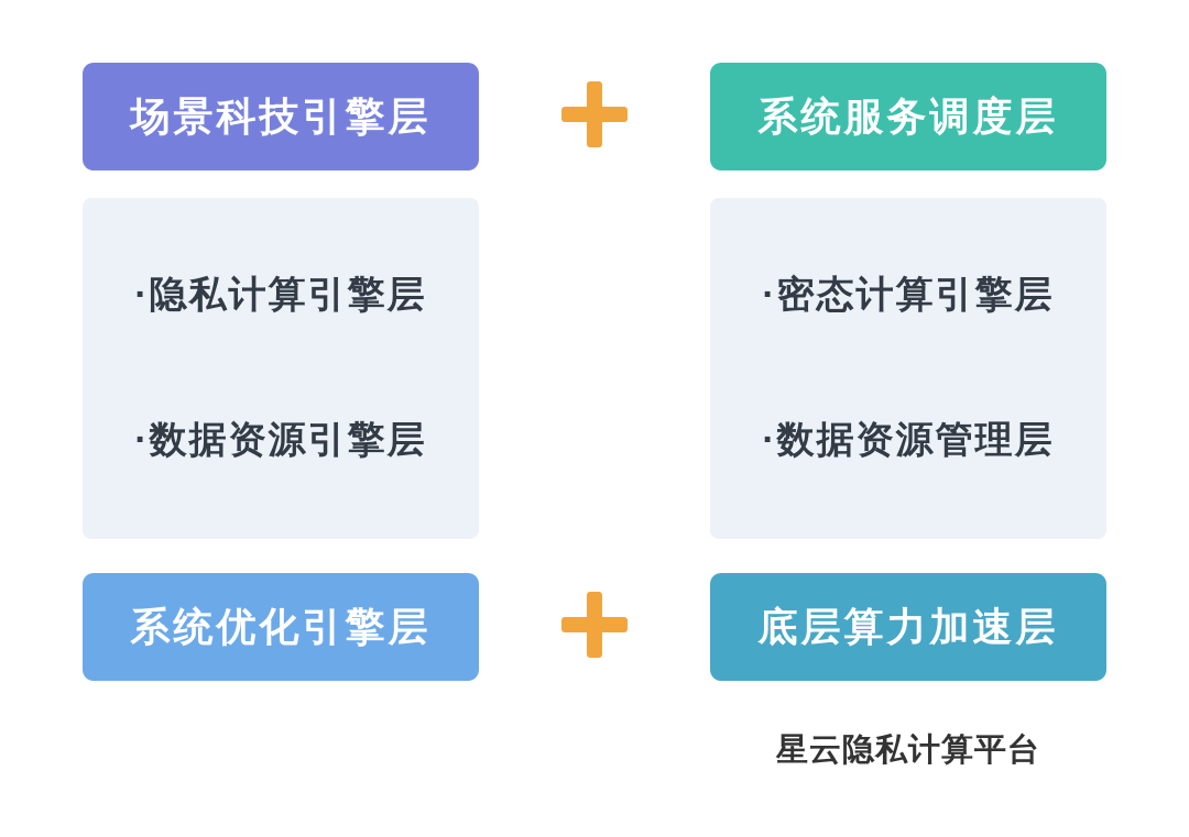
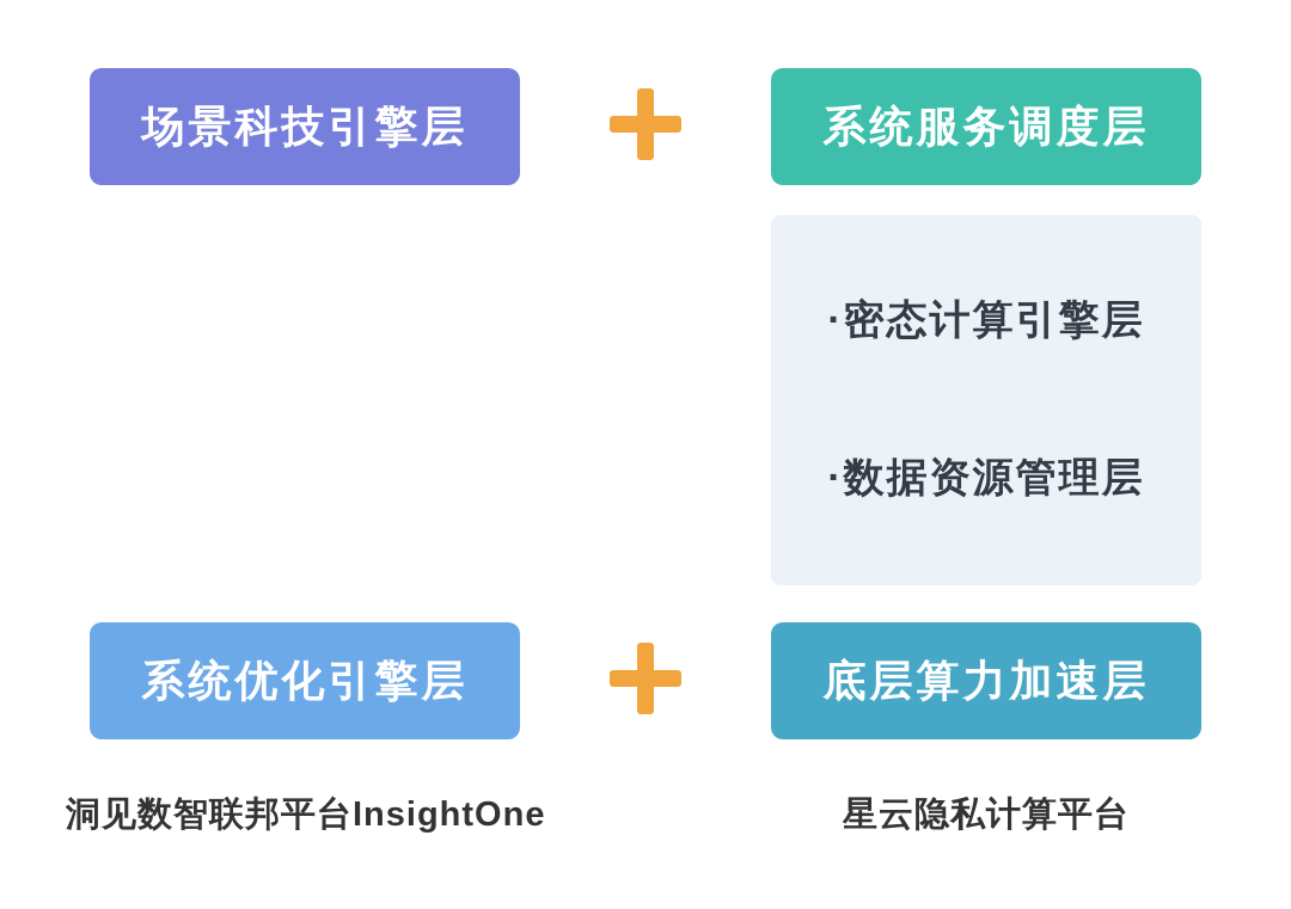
  场景科技引擎层
- ·隐私计算引擎层
- ·数据资源引擎层
  系统优化引擎层
+ 洞见数智联邦平台InsightOne
  系统服务调度层
  ·密态计算引擎层
  ·数据资源管理层
  底层算力加速层
  星云隐私计算平台
